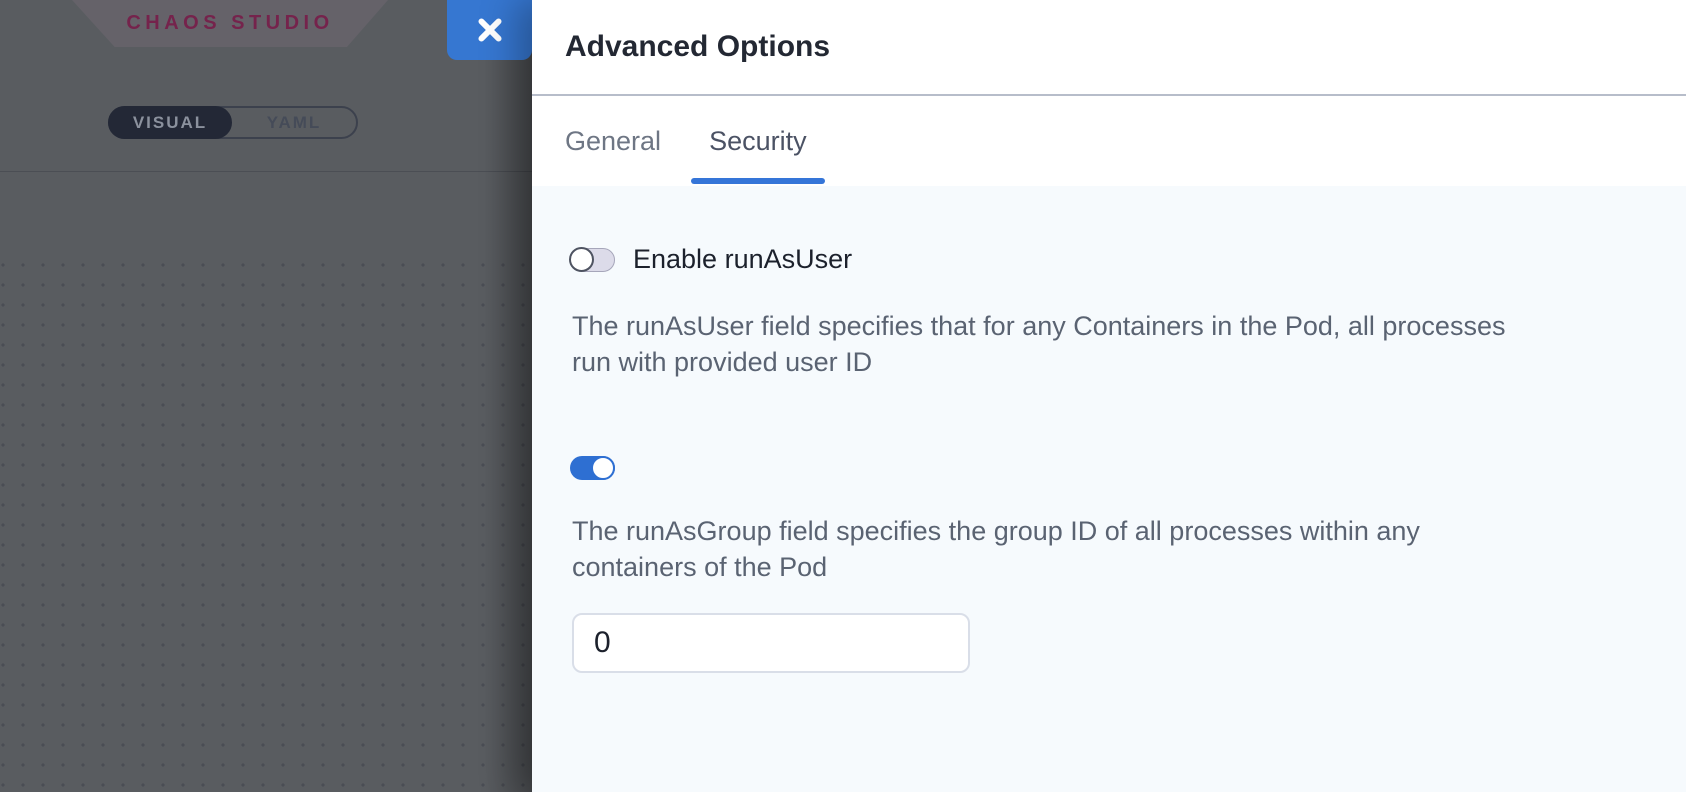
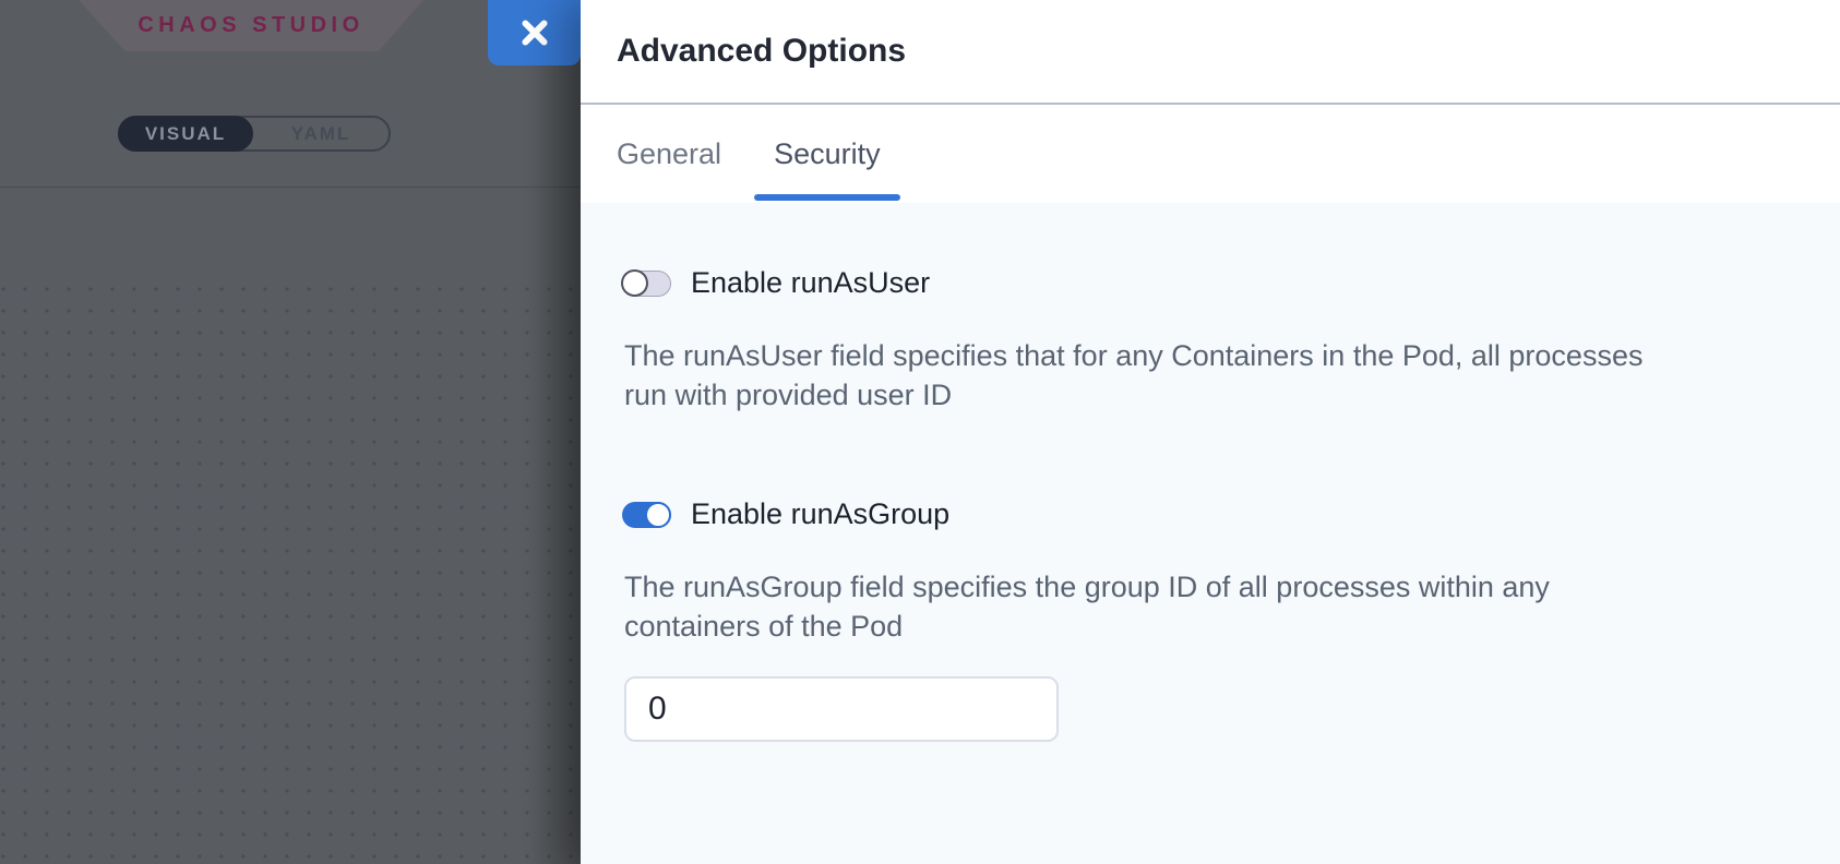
  CHAOS STUDIO
  VISUAL
  Advanced Options
  General
  Security
  Enable runAsUser
  The runAsUser field specifies that for any Containers in the Pod, all processes
  run with provided user ID
+ Enable runAsGroup
  The runAsGroup field specifies the group ID of all processes within any
  containers of the Pod
  0
